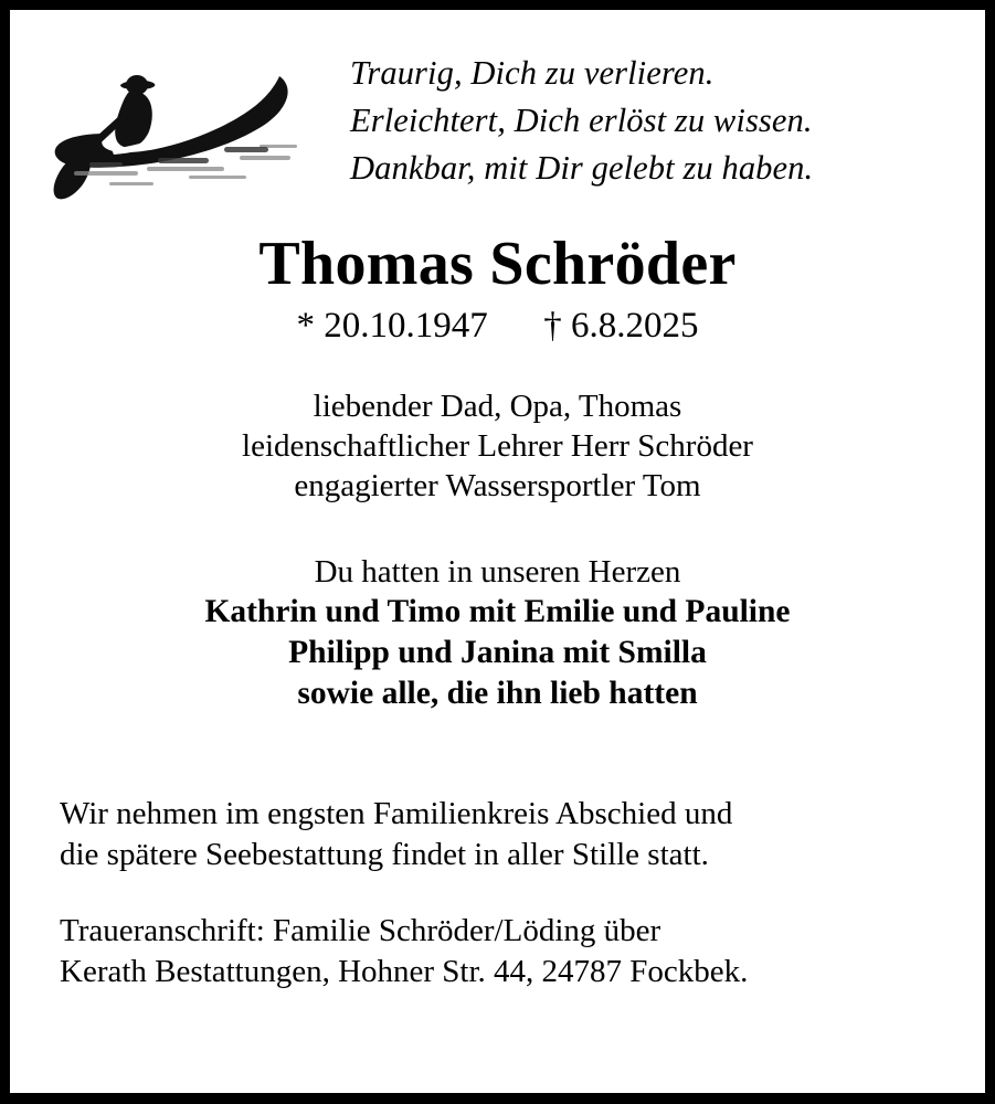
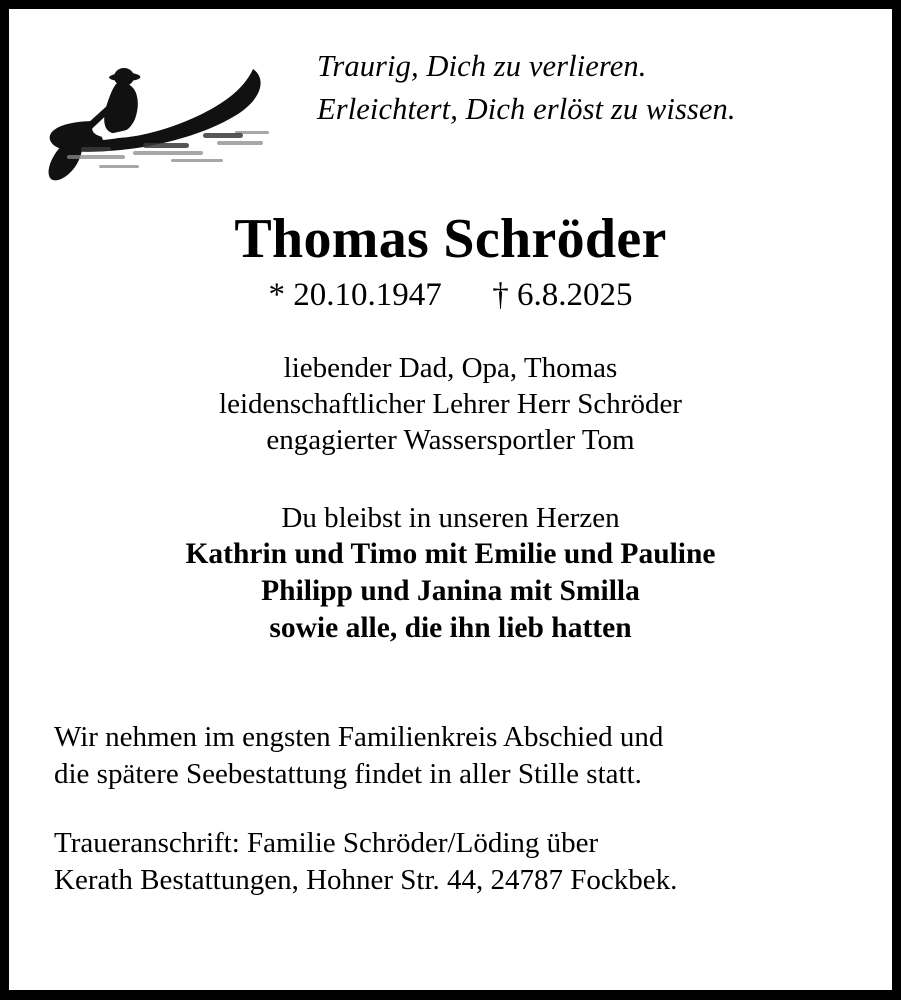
  Traurig, Dich zu verlieren.
  Erleichtert, Dich erlöst zu wissen.
- Dankbar, mit Dir gelebt zu haben.
  Thomas Schröder
  * 20.10.1947 † 6.8.2025
  liebender Dad, Opa, Thomas
  leidenschaftlicher Lehrer Herr Schröder
  engagierter Wassersportler Tom
- Du hatten in unseren Herzen
+ Du bleibst in unseren Herzen
  Kathrin und Timo mit Emilie und Pauline
  Philipp und Janina mit Smilla
  sowie alle, die ihn lieb hatten
  Wir nehmen im engsten Familienkreis Abschied und
  die spätere Seebestattung findet in aller Stille statt.
  Traueranschrift: Familie Schröder/Löding über
  Kerath Bestattungen, Hohner Str. 44, 24787 Fockbek.
